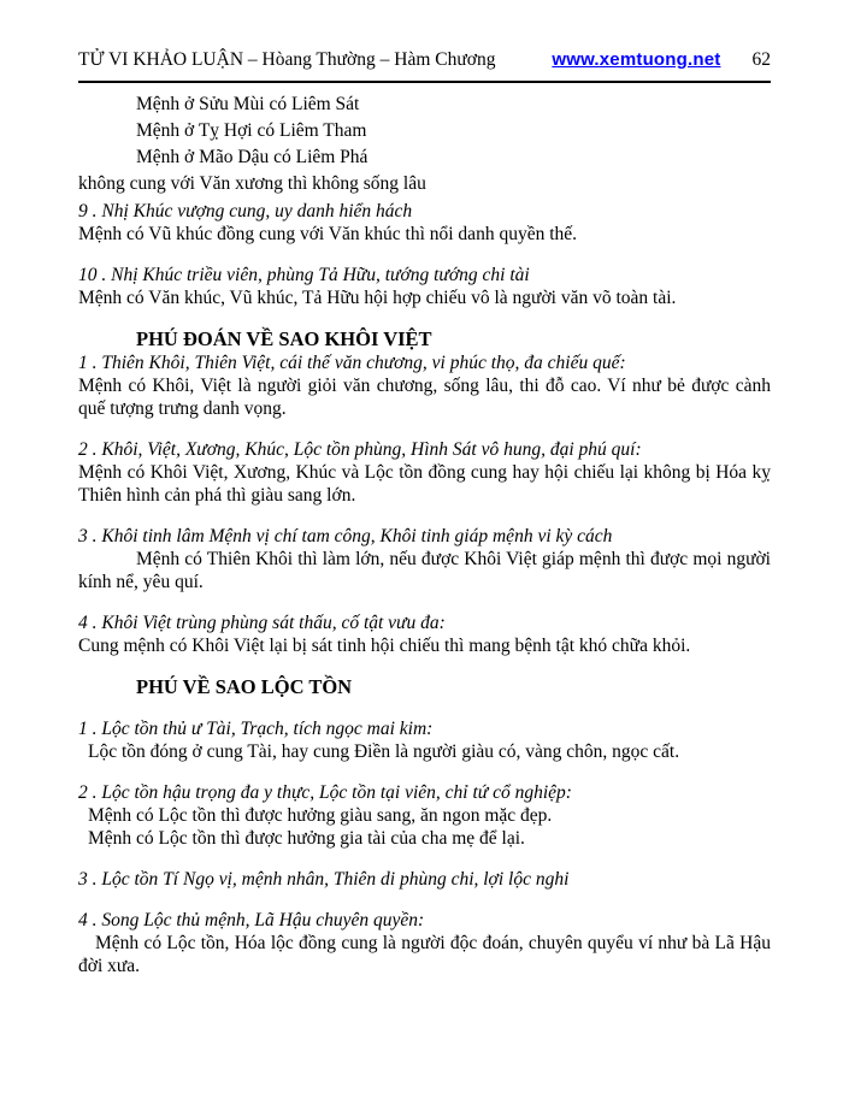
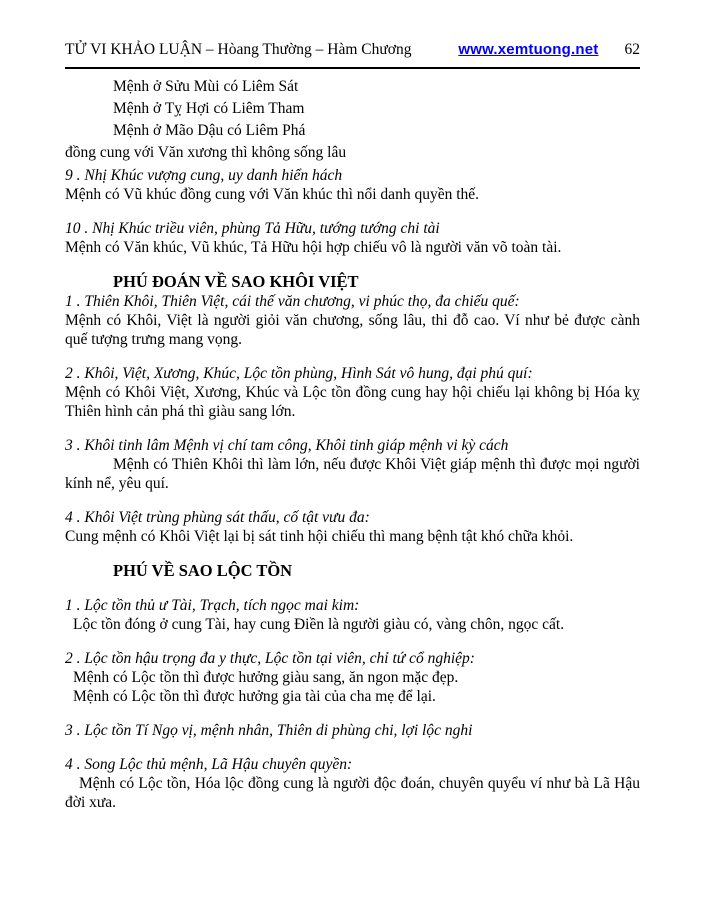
  TỬ VI KHẢO LUẬN – Hòang Thường – Hàm Chương
  www.xemtuong.net
  62
  Mệnh ở Sửu Mùi có Liêm Sát
  Mệnh ở Tỵ Hợi có Liêm Tham
  Mệnh ở Mão Dậu có Liêm Phá
- không cung với Văn xương thì không sống lâu
+ đồng cung với Văn xương thì không sống lâu
  9 . Nhị Khúc vượng cung, uy danh hiển hách
  Mệnh có Vũ khúc đồng cung với Văn khúc thì nổi danh quyền thế.
  10 . Nhị Khúc triều viên, phùng Tả Hữu, tướng tướng chi tài
  Mệnh có Văn khúc, Vũ khúc, Tả Hữu hội hợp chiếu vô là người văn võ toàn tài.
  PHÚ ĐOÁN VỀ SAO KHÔI VIỆT
  1 . Thiên Khôi, Thiên Việt, cái thế văn chương, vi phúc thọ, đa chiếu quế:
- Mệnh có Khôi, Việt là người giỏi văn chương, sống lâu, thi đỗ cao. Ví như bẻ được cành quế tượng trưng danh vọng.
+ Mệnh có Khôi, Việt là người giỏi văn chương, sống lâu, thi đỗ cao. Ví như bẻ được cành quế tượng trưng mang vọng.
  2 . Khôi, Việt, Xương, Khúc, Lộc tồn phùng, Hình Sát vô hung, đại phú quí:
  Mệnh có Khôi Việt, Xương, Khúc và Lộc tồn đồng cung hay hội chiếu lại không bị Hóa kỵ Thiên hình cản phá thì giàu sang lớn.
  3 . Khôi tinh lâm Mệnh vị chí tam công, Khôi tinh giáp mệnh vi kỳ cách
  Mệnh có Thiên Khôi thì làm lớn, nếu được Khôi Việt giáp mệnh thì được mọi người kính nể, yêu quí.
  4 . Khôi Việt trùng phùng sát thấu, cố tật vưu đa:
  Cung mệnh có Khôi Việt lại bị sát tinh hội chiếu thì mang bệnh tật khó chữa khỏi.
  PHÚ VỀ SAO LỘC TỒN
  1 . Lộc tồn thủ ư Tài, Trạch, tích ngọc mai kim:
  Lộc tồn đóng ở cung Tài, hay cung Điền là người giàu có, vàng chôn, ngọc cất.
  2 . Lộc tồn hậu trọng đa y thực, Lộc tồn tại viên, chỉ tứ cổ nghiệp:
  Mệnh có Lộc tồn thì được hưởng giàu sang, ăn ngon mặc đẹp.
  Mệnh có Lộc tồn thì được hưởng gia tài của cha mẹ để lại.
  3 . Lộc tồn Tí Ngọ vị, mệnh nhân, Thiên di phùng chi, lợi lộc nghi
  4 . Song Lộc thủ mệnh, Lã Hậu chuyên quyền:
  Mệnh có Lộc tồn, Hóa lộc đồng cung là người độc đoán, chuyên quyểu ví như bà Lã Hậu đời xưa.
